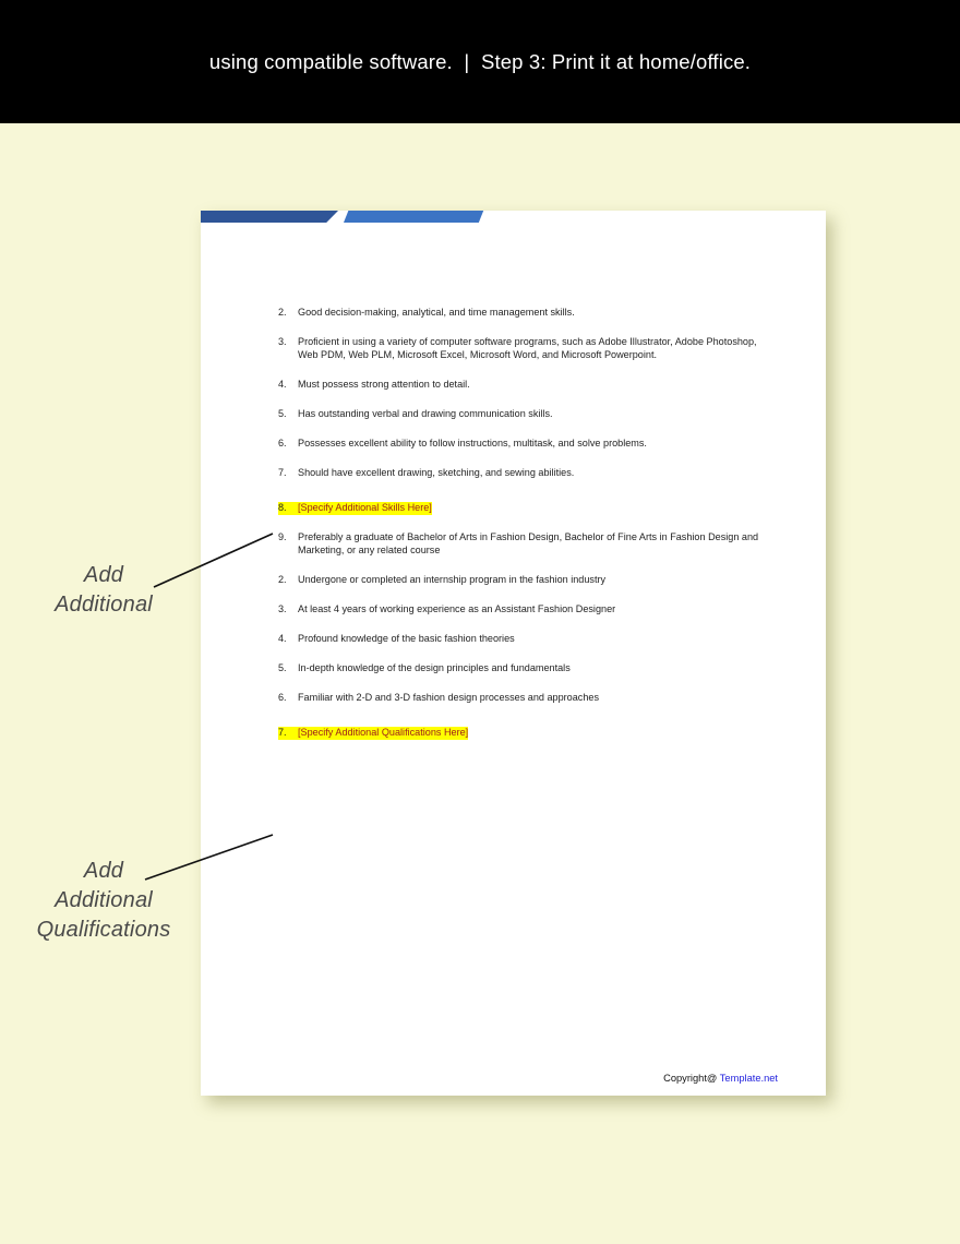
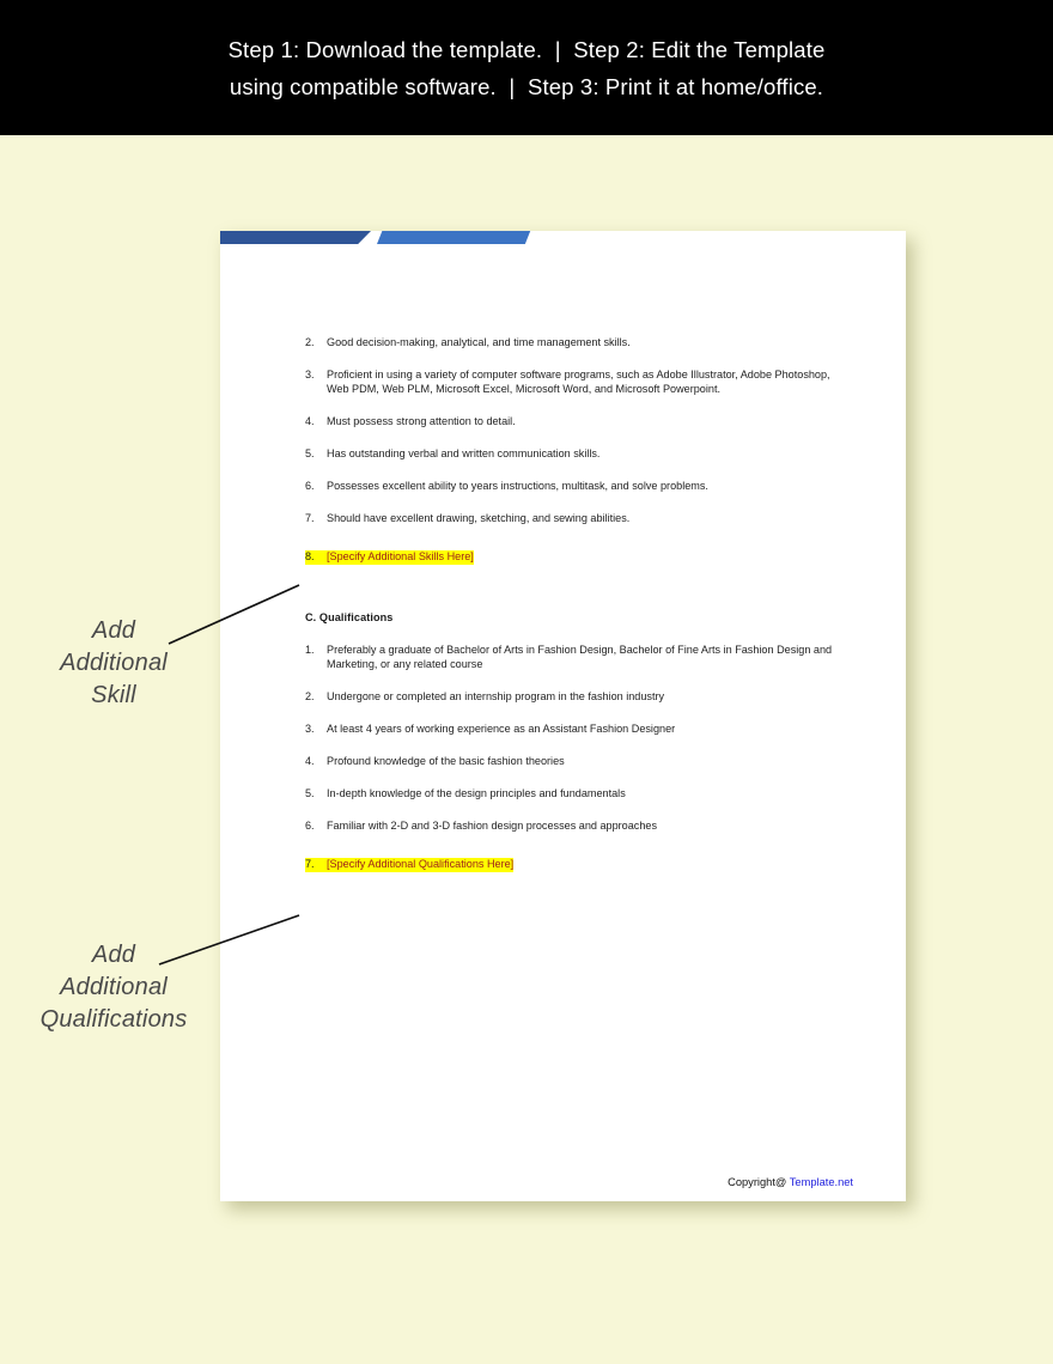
+ Step 1: Download the template. | Step 2: Edit the Template
  using compatible software. | Step 3: Print it at home/office.
  2.
  Good decision-making, analytical, and time management skills.
  3.
  Proficient in using a variety of computer software programs, such as Adobe Illustrator, Adobe Photoshop, Web PDM, Web PLM, Microsoft Excel, Microsoft Word, and Microsoft Powerpoint.
  4.
  Must possess strong attention to detail.
  5.
- Has outstanding verbal and drawing communication skills.
+ Has outstanding verbal and written communication skills.
  6.
- Possesses excellent ability to follow instructions, multitask, and solve problems.
+ Possesses excellent ability to years instructions, multitask, and solve problems.
  7.
  Should have excellent drawing, sketching, and sewing abilities.
  8.
  [Specify Additional Skills Here]
+ C. Qualifications
- 9.
+ 1.
  Preferably a graduate of Bachelor of Arts in Fashion Design, Bachelor of Fine Arts in Fashion Design and Marketing, or any related course
  2.
  Undergone or completed an internship program in the fashion industry
  3.
  At least 4 years of working experience as an Assistant Fashion Designer
  4.
  Profound knowledge of the basic fashion theories
  5.
  In-depth knowledge of the design principles and fundamentals
  6.
  Familiar with 2-D and 3-D fashion design processes and approaches
  7.
  [Specify Additional Qualifications Here]
  Copyright@ Template.net
  Add
  Additional
+ Skill
  Add
  Additional
  Qualifications
